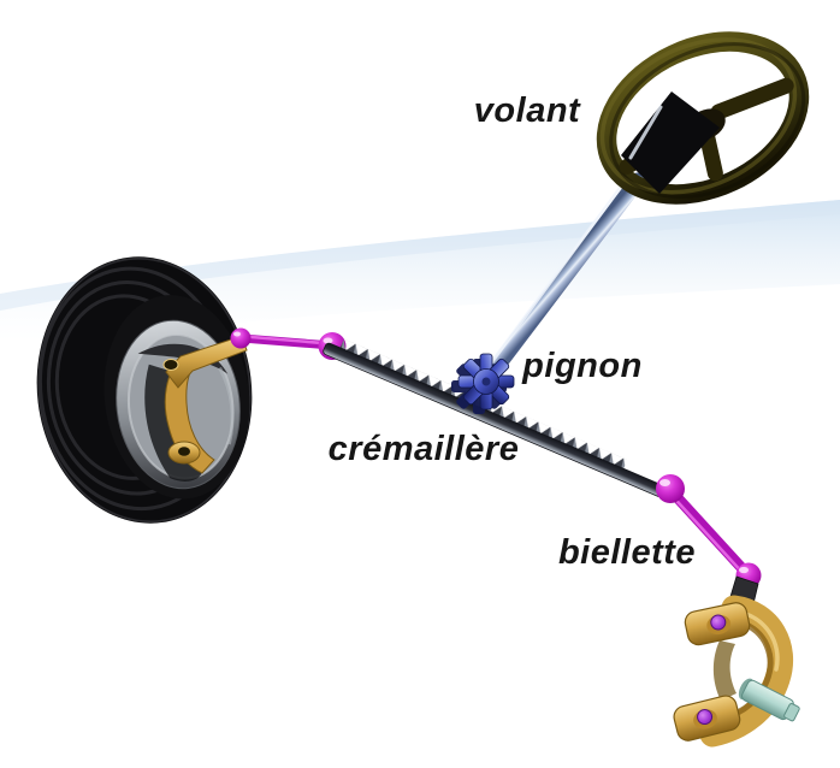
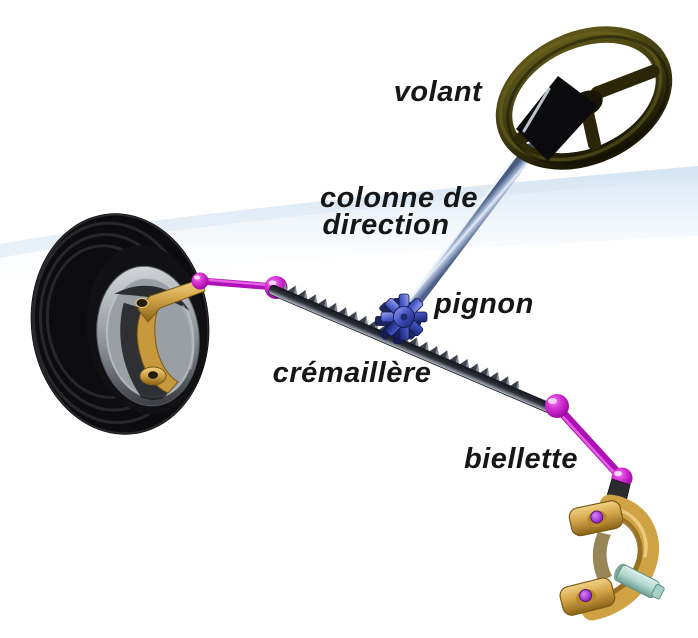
  volant
+ colonne de
+ direction
  pignon
  crémaillère
  biellette
